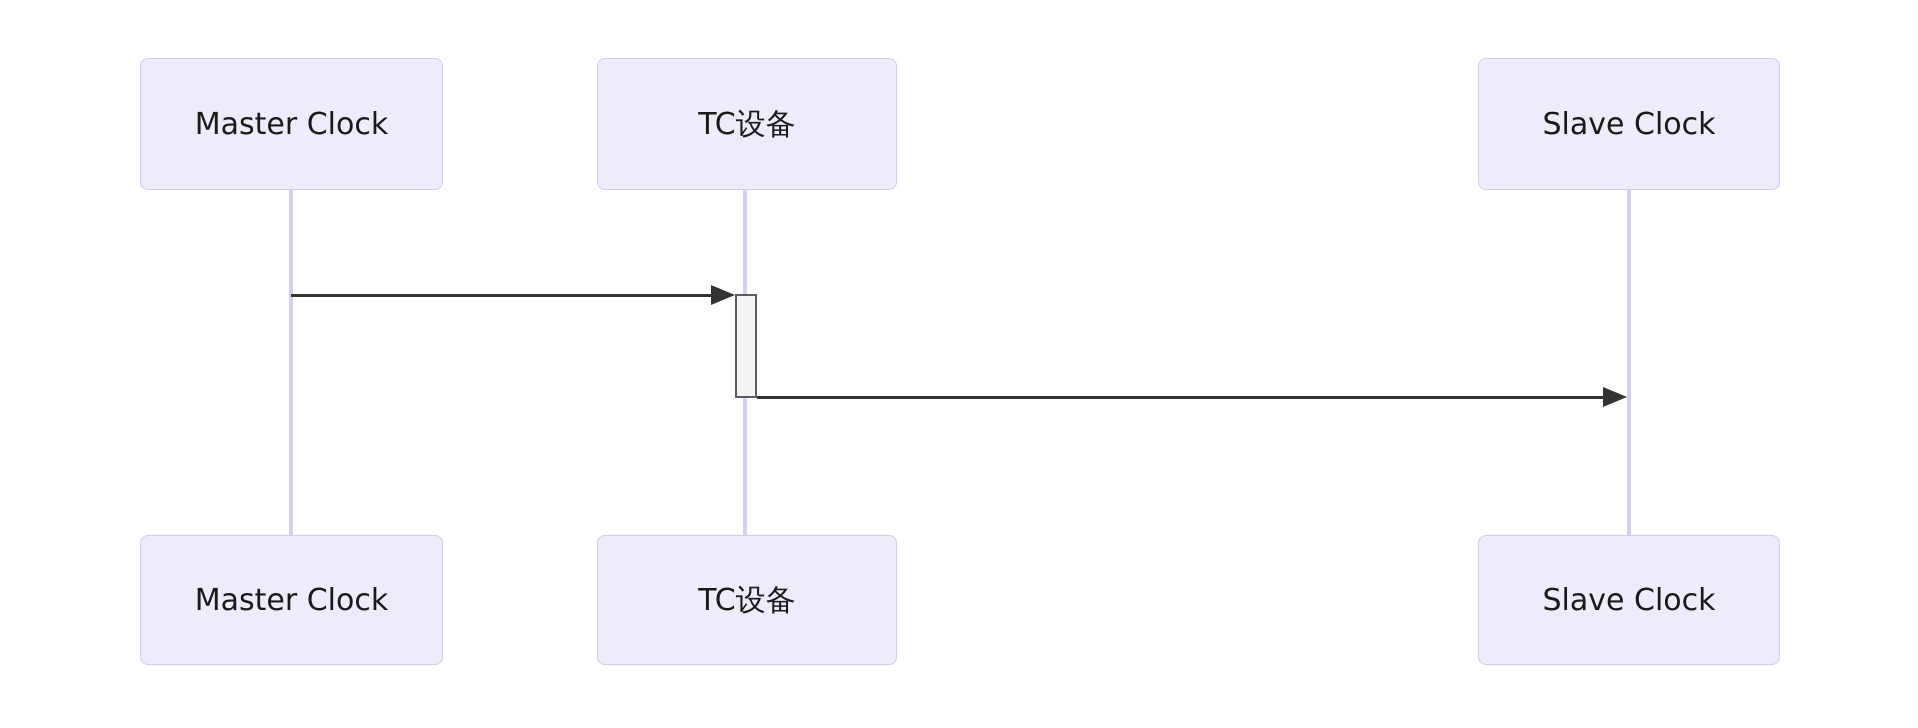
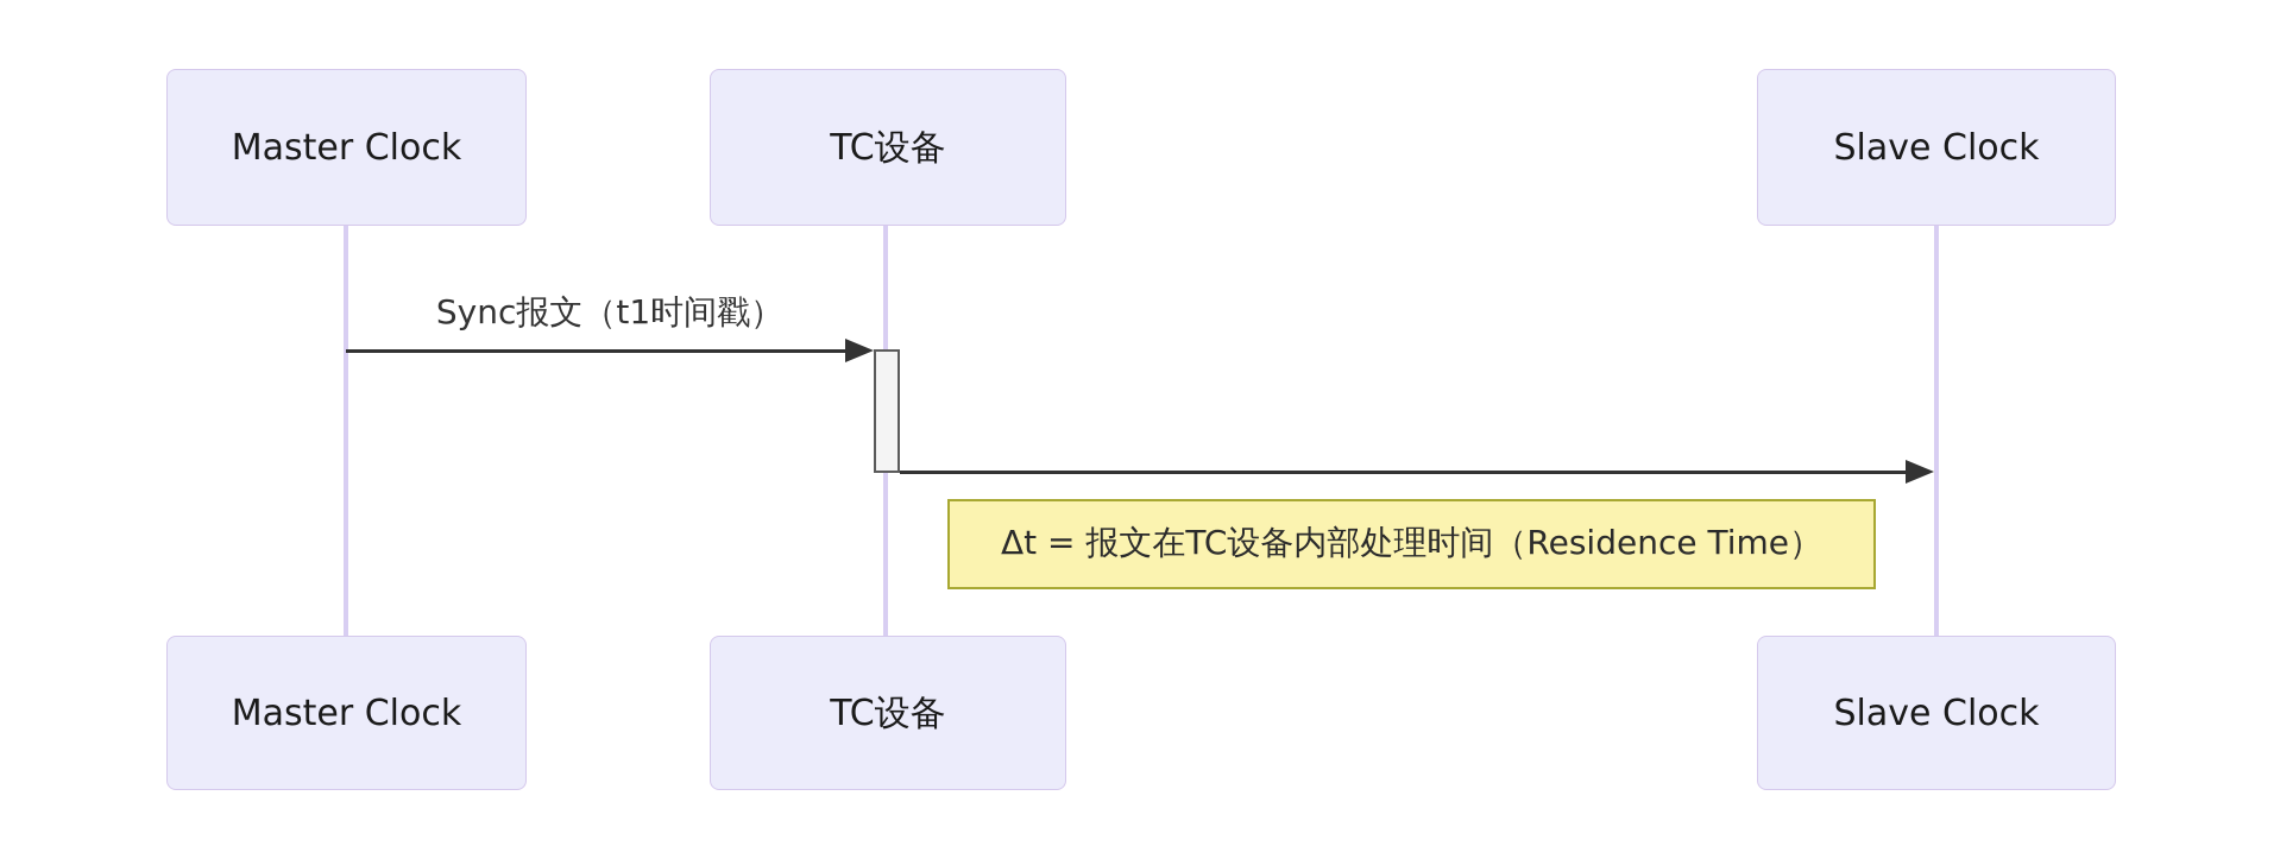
  Master Clock
  TC设备
  Slave Clock
+ Sync报文（t1时间戳）
+ Δt = 报文在TC设备内部处理时间（Residence Time）
  Master Clock
  TC设备
  Slave Clock
